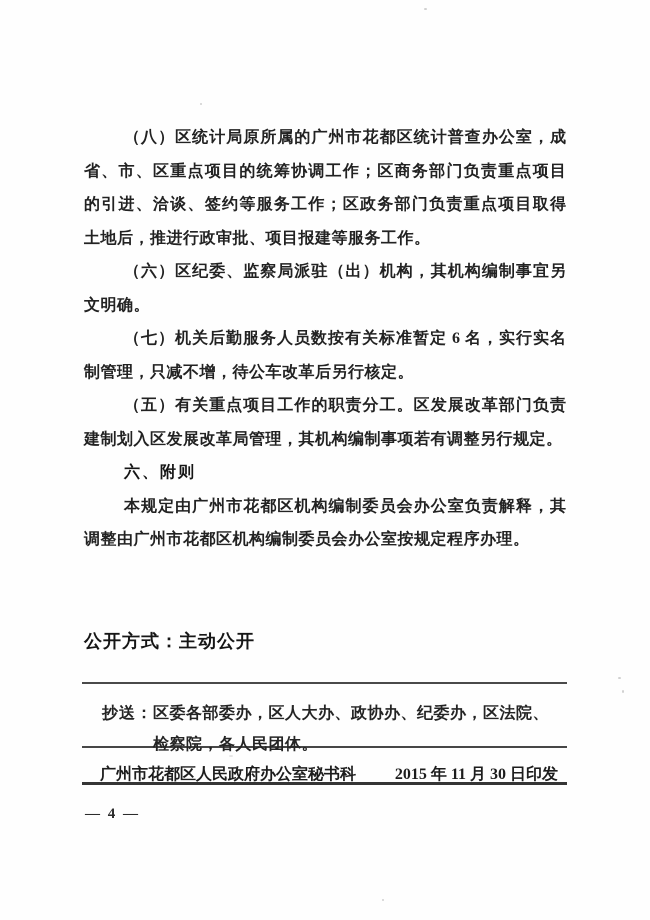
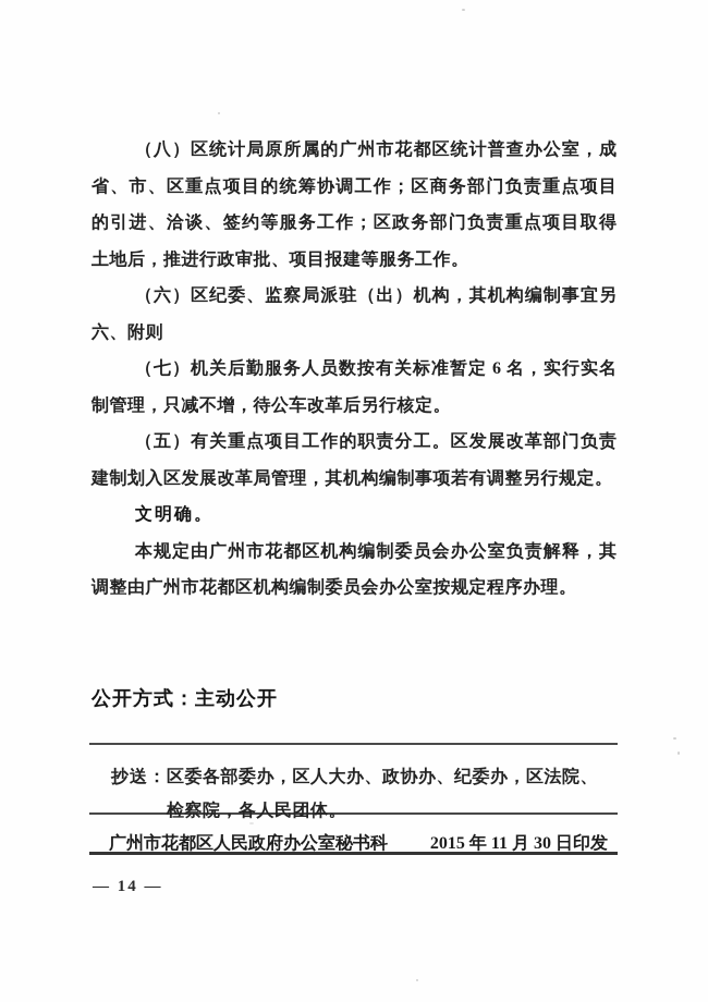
  （八）区统计局原所属的广州市花都区统计普查办公室，成
  省、市、区重点项目的统筹协调工作；区商务部门负责重点项目
  的引进、洽谈、签约等服务工作；区政务部门负责重点项目取得
  土地后，推进行政审批、项目报建等服务工作。
  （六）区纪委、监察局派驻（出）机构，其机构编制事宜另
- 文明确。
+ 六、附则
  （七）机关后勤服务人员数按有关标准暂定 6 名，实行实名
  制管理，只减不增，待公车改革后另行核定。
  （五）有关重点项目工作的职责分工。区发展改革部门负责
  建制划入区发展改革局管理，其机构编制事项若有调整另行规定。
- 六、附则
+ 文明确。
  本规定由广州市花都区机构编制委员会办公室负责解释，其
  调整由广州市花都区机构编制委员会办公室按规定程序办理。
  公开方式：主动公开
  抄送：
  区委各部委办，区人大办、政协办、纪委办，区法院、
  检察院，各人民团体。
  广州市花都区人民政府办公室秘书科
  2015 年 11 月 30 日印发
- — 4 —
+ — 14 —
